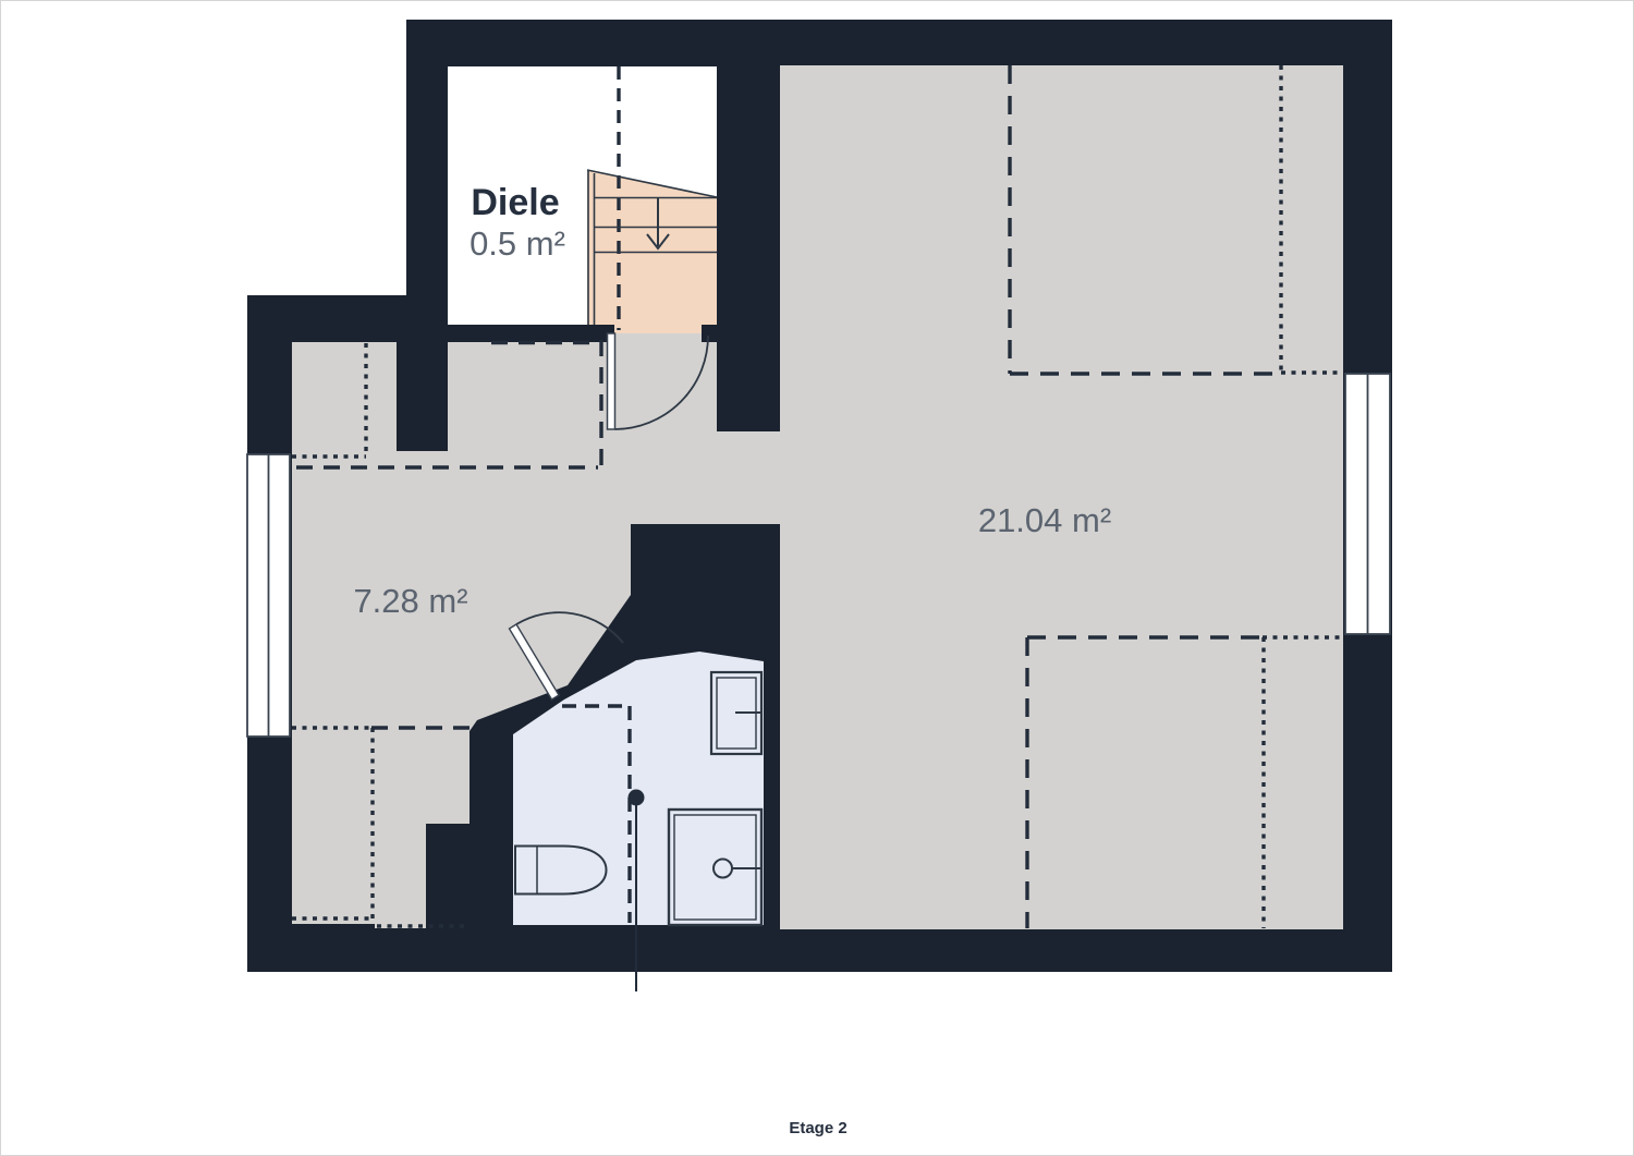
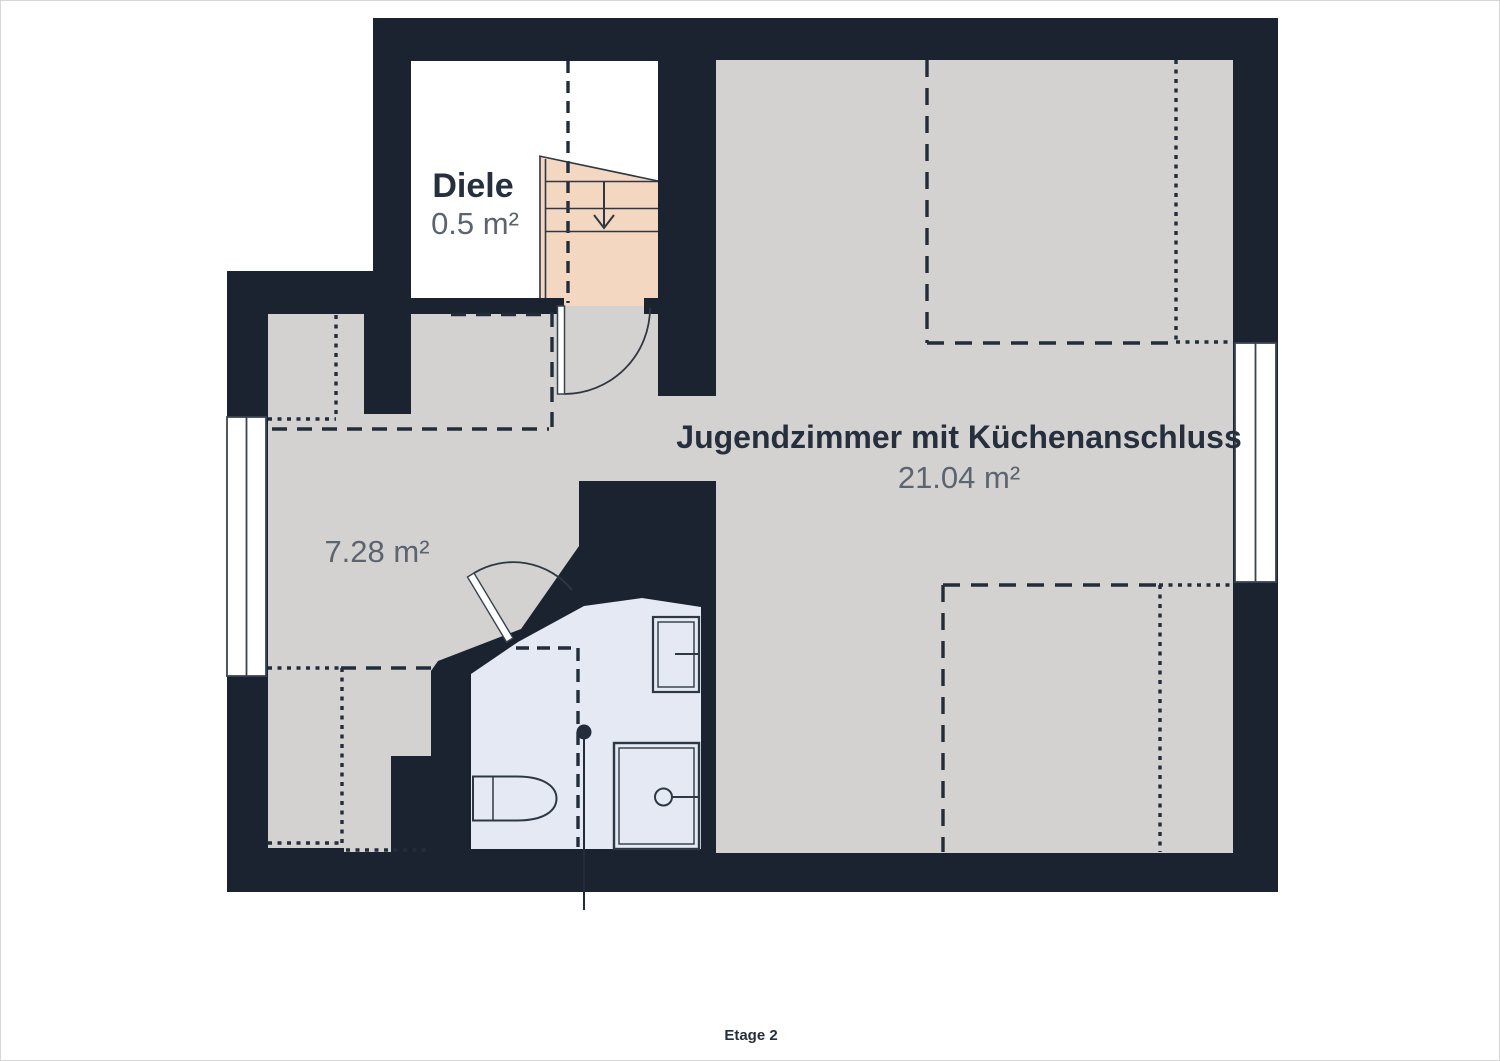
  Diele
  0.5 m²
+ Jugendzimmer mit Küchenanschluss
  21.04 m²
  7.28 m²
  Etage 2
